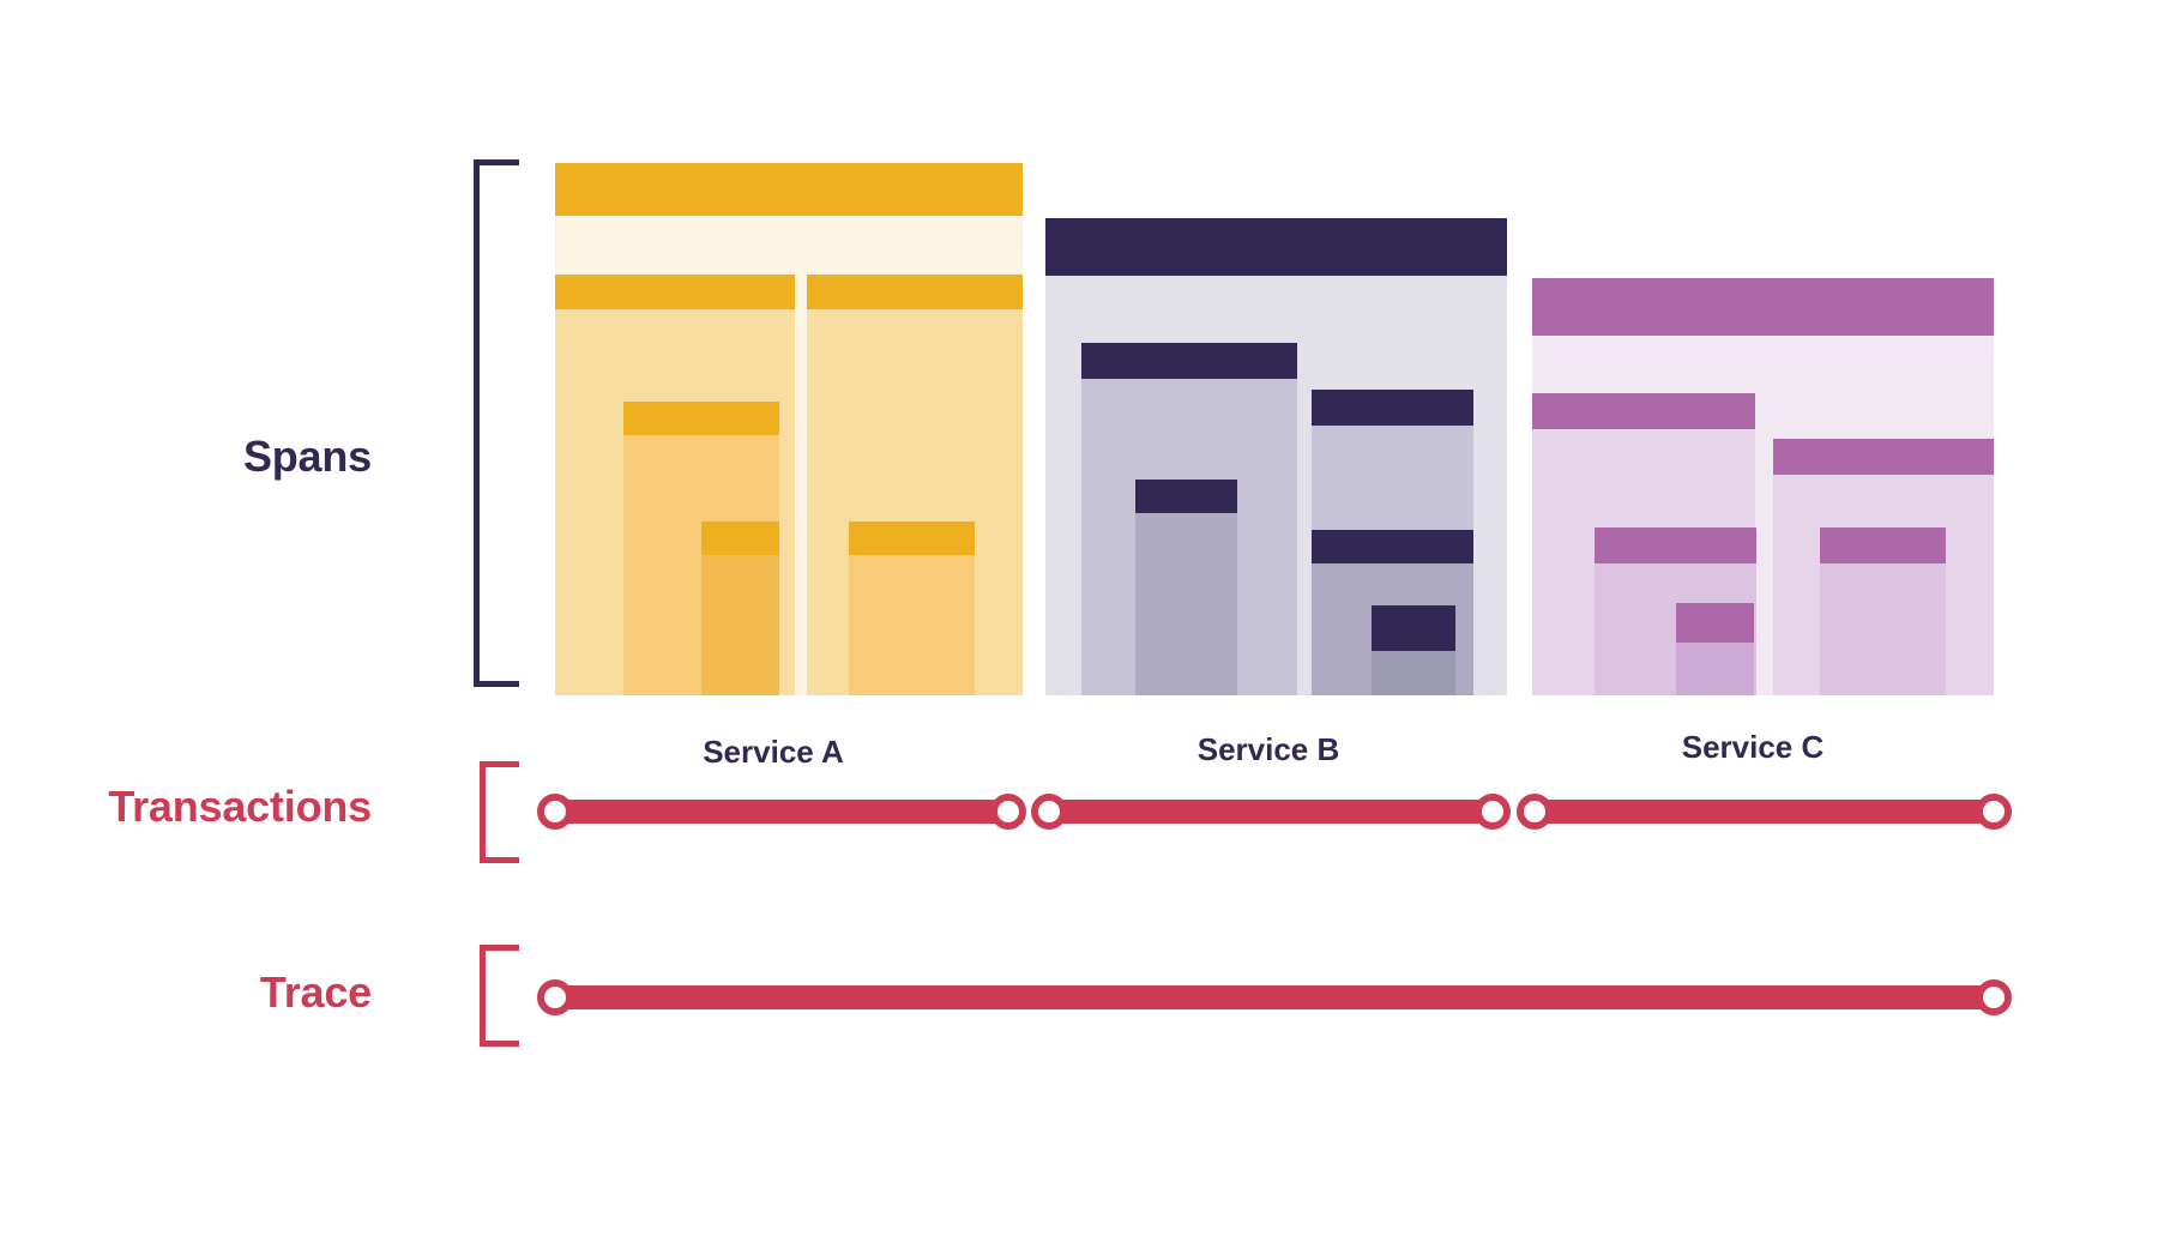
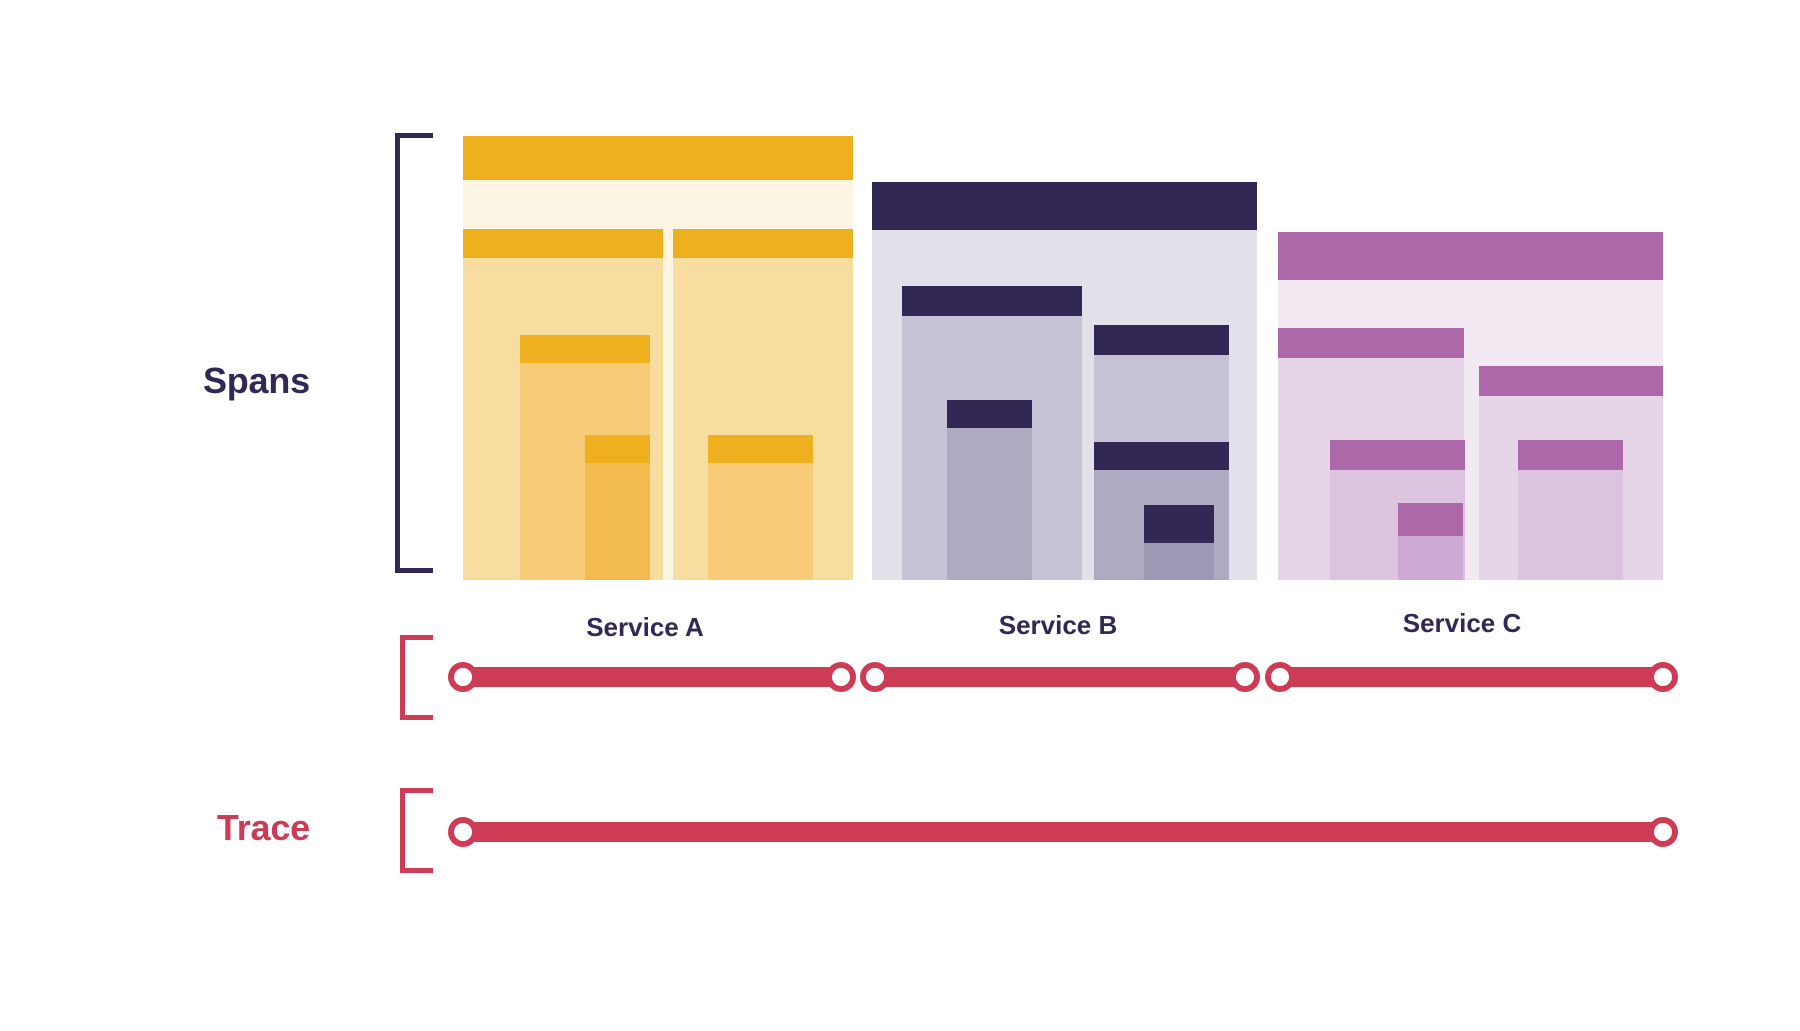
  Spans
- Transactions
  Trace
  Service A
  Service B
  Service C
